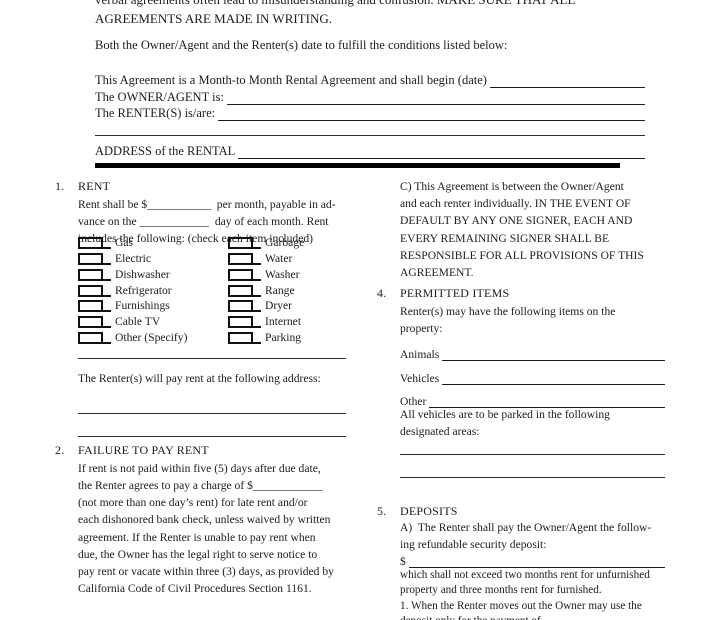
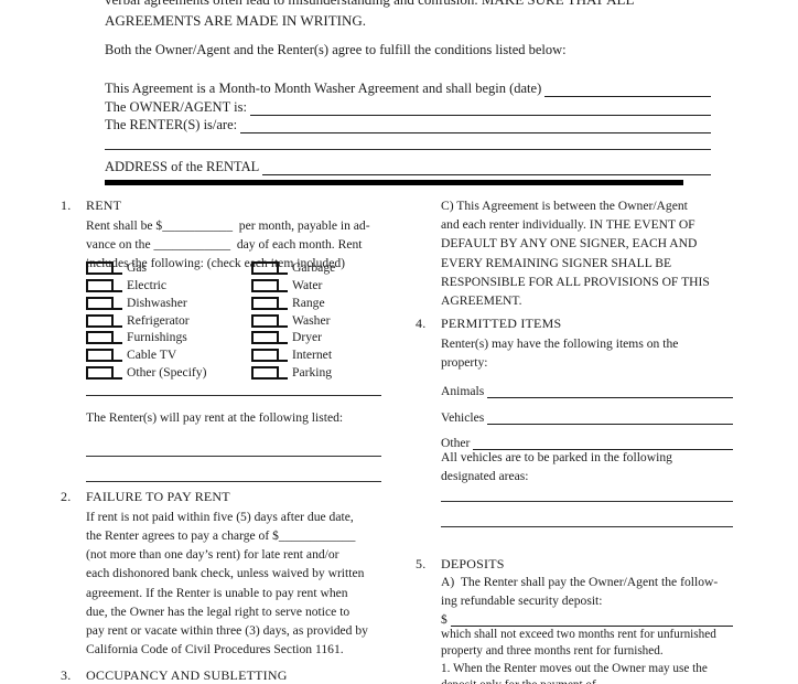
  AGREEMENTS ARE MADE IN WRITING.
- Both the Owner/Agent and the Renter(s) date to fulfill the conditions listed below:
+ Both the Owner/Agent and the Renter(s) agree to fulfill the conditions listed below:
- This Agreement is a Month-to Month Rental Agreement and shall begin (date)
+ This Agreement is a Month-to Month Washer Agreement and shall begin (date)
  The OWNER/AGENT is:
  The RENTER(S) is/are:
  ADDRESS of the RENTAL
  1.
  RENT
  Rent shall be $___________ per month, payable in ad-
  vance on the ____________ day of each month. Rent
  includes the following: (check each item included)
  Gas
  Garbage
  Electric
  Water
  Dishwasher
- Washer
+ Range
  Refrigerator
- Range
+ Washer
  Furnishings
  Dryer
  Cable TV
  Internet
  Other (Specify)
  Parking
- The Renter(s) will pay rent at the following address:
+ The Renter(s) will pay rent at the following listed:
  2.
  FAILURE TO PAY RENT
  If rent is not paid within five (5) days after due date,
  the Renter agrees to pay a charge of $____________
  (not more than one day’s rent) for late rent and/or
  each dishonored bank check, unless waived by written
  agreement. If the Renter is unable to pay rent when
  due, the Owner has the legal right to serve notice to
  pay rent or vacate within three (3) days, as provided by
  California Code of Civil Procedures Section 1161.
+ 3.
+ OCCUPANCY AND SUBLETTING
  C) This Agreement is between the Owner/Agent
  and each renter individually. IN THE EVENT OF
  DEFAULT BY ANY ONE SIGNER, EACH AND
  EVERY REMAINING SIGNER SHALL BE
  RESPONSIBLE FOR ALL PROVISIONS OF THIS
  AGREEMENT.
  4.
  PERMITTED ITEMS
  Renter(s) may have the following items on the
  property:
  Animals
  Vehicles
  Other
  All vehicles are to be parked in the following
  designated areas:
  5.
  DEPOSITS
  A) The Renter shall pay the Owner/Agent the follow-
  ing refundable security deposit:
  $
  which shall not exceed two months rent for unfurnished
  property and three months rent for furnished.
  1. When the Renter moves out the Owner may use the
